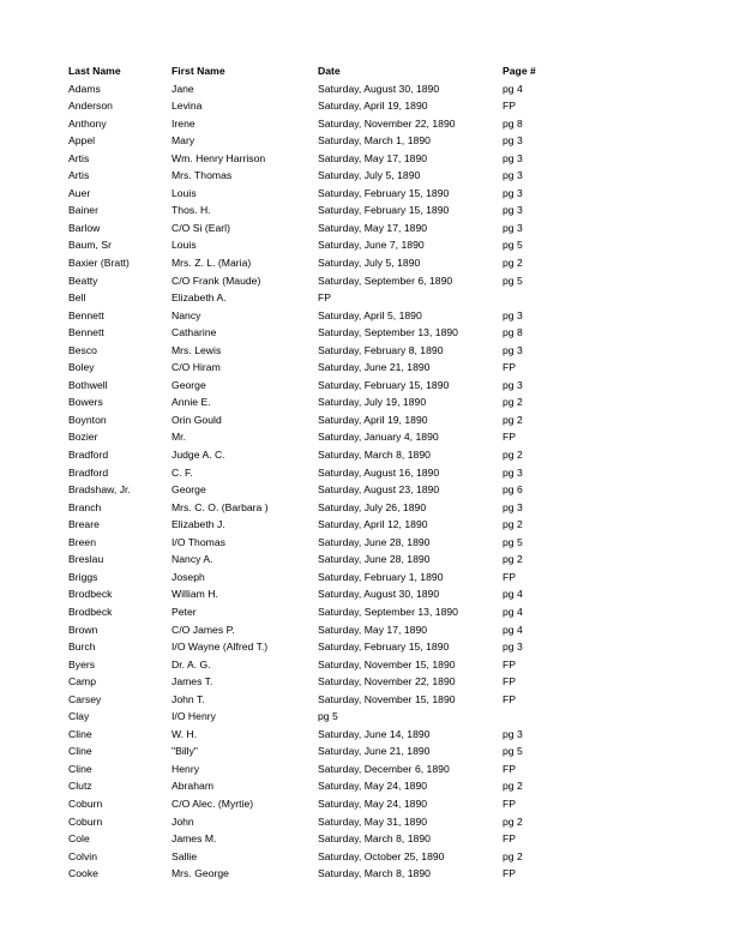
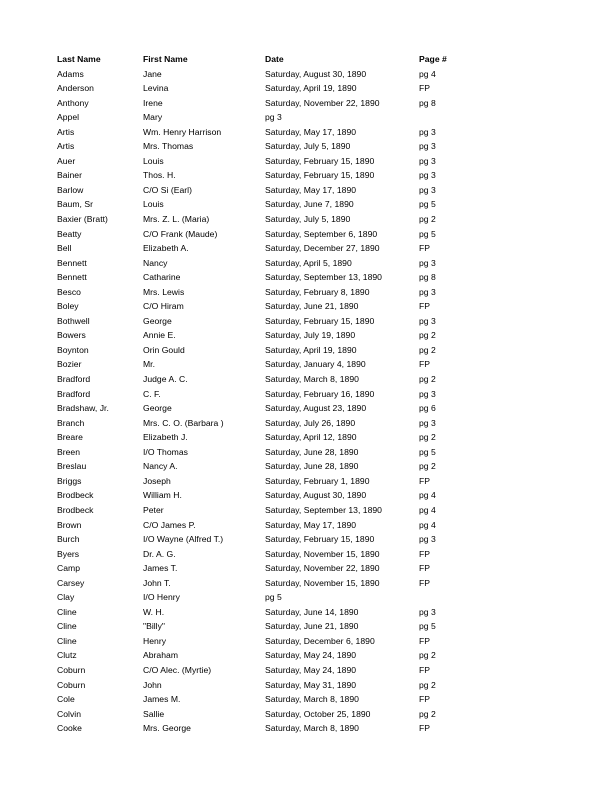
  Last Name
  First Name
  Date
  Page #
  Adams
  Jane
  Saturday, August 30, 1890
  pg 4
  Anderson
  Levina
  Saturday, April 19, 1890
  FP
  Anthony
  Irene
  Saturday, November 22, 1890
  pg 8
  Appel
  Mary
- Saturday, March 1, 1890
  pg 3
  Artis
  Wm. Henry Harrison
  Saturday, May 17, 1890
  pg 3
  Artis
  Mrs. Thomas
  Saturday, July 5, 1890
  pg 3
  Auer
  Louis
  Saturday, February 15, 1890
  pg 3
  Bainer
  Thos. H.
  Saturday, February 15, 1890
  pg 3
  Barlow
  C/O Si (Earl)
  Saturday, May 17, 1890
  pg 3
  Baum, Sr
  Louis
  Saturday, June 7, 1890
  pg 5
  Baxier (Bratt)
  Mrs. Z. L. (Maria)
  Saturday, July 5, 1890
  pg 2
  Beatty
  C/O Frank (Maude)
  Saturday, September 6, 1890
  pg 5
  Bell
  Elizabeth A.
+ Saturday, December 27, 1890
  FP
  Bennett
  Nancy
  Saturday, April 5, 1890
  pg 3
  Bennett
  Catharine
  Saturday, September 13, 1890
  pg 8
  Besco
  Mrs. Lewis
  Saturday, February 8, 1890
  pg 3
  Boley
  C/O Hiram
  Saturday, June 21, 1890
  FP
  Bothwell
  George
  Saturday, February 15, 1890
  pg 3
  Bowers
  Annie E.
  Saturday, July 19, 1890
  pg 2
  Boynton
  Orin Gould
  Saturday, April 19, 1890
  pg 2
  Bozier
  Mr.
  Saturday, January 4, 1890
  FP
  Bradford
  Judge A. C.
  Saturday, March 8, 1890
  pg 2
  Bradford
  C. F.
- Saturday, August 16, 1890
+ Saturday, February 16, 1890
  pg 3
  Bradshaw, Jr.
  George
  Saturday, August 23, 1890
  pg 6
  Branch
  Mrs. C. O. (Barbara )
  Saturday, July 26, 1890
  pg 3
  Breare
  Elizabeth J.
  Saturday, April 12, 1890
  pg 2
  Breen
  I/O Thomas
  Saturday, June 28, 1890
  pg 5
  Breslau
  Nancy A.
  Saturday, June 28, 1890
  pg 2
  Briggs
  Joseph
  Saturday, February 1, 1890
  FP
  Brodbeck
  William H.
  Saturday, August 30, 1890
  pg 4
  Brodbeck
  Peter
  Saturday, September 13, 1890
  pg 4
  Brown
  C/O James P.
  Saturday, May 17, 1890
  pg 4
  Burch
  I/O Wayne (Alfred T.)
  Saturday, February 15, 1890
  pg 3
  Byers
  Dr. A. G.
  Saturday, November 15, 1890
  FP
  Camp
  James T.
  Saturday, November 22, 1890
  FP
  Carsey
  John T.
  Saturday, November 15, 1890
  FP
  Clay
  I/O Henry
  pg 5
  Cline
  W. H.
  Saturday, June 14, 1890
  pg 3
  Cline
  "Billy"
  Saturday, June 21, 1890
  pg 5
  Cline
  Henry
  Saturday, December 6, 1890
  FP
  Clutz
  Abraham
  Saturday, May 24, 1890
  pg 2
  Coburn
  C/O Alec. (Myrtie)
  Saturday, May 24, 1890
  FP
  Coburn
  John
  Saturday, May 31, 1890
  pg 2
  Cole
  James M.
  Saturday, March 8, 1890
  FP
  Colvin
  Sallie
  Saturday, October 25, 1890
  pg 2
  Cooke
  Mrs. George
  Saturday, March 8, 1890
  FP
